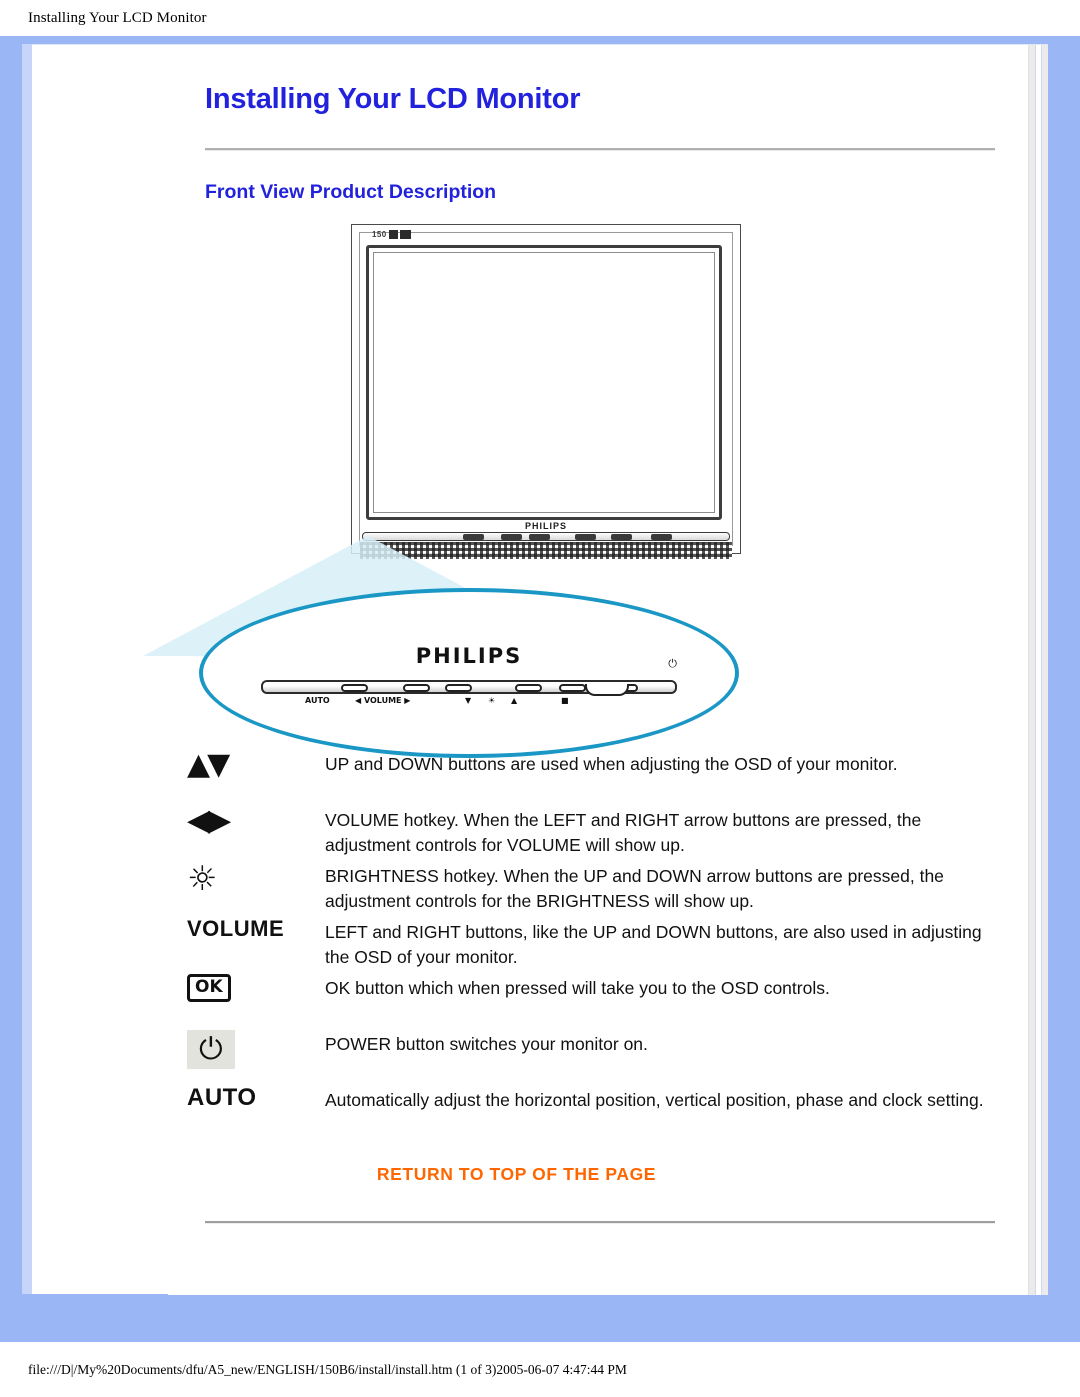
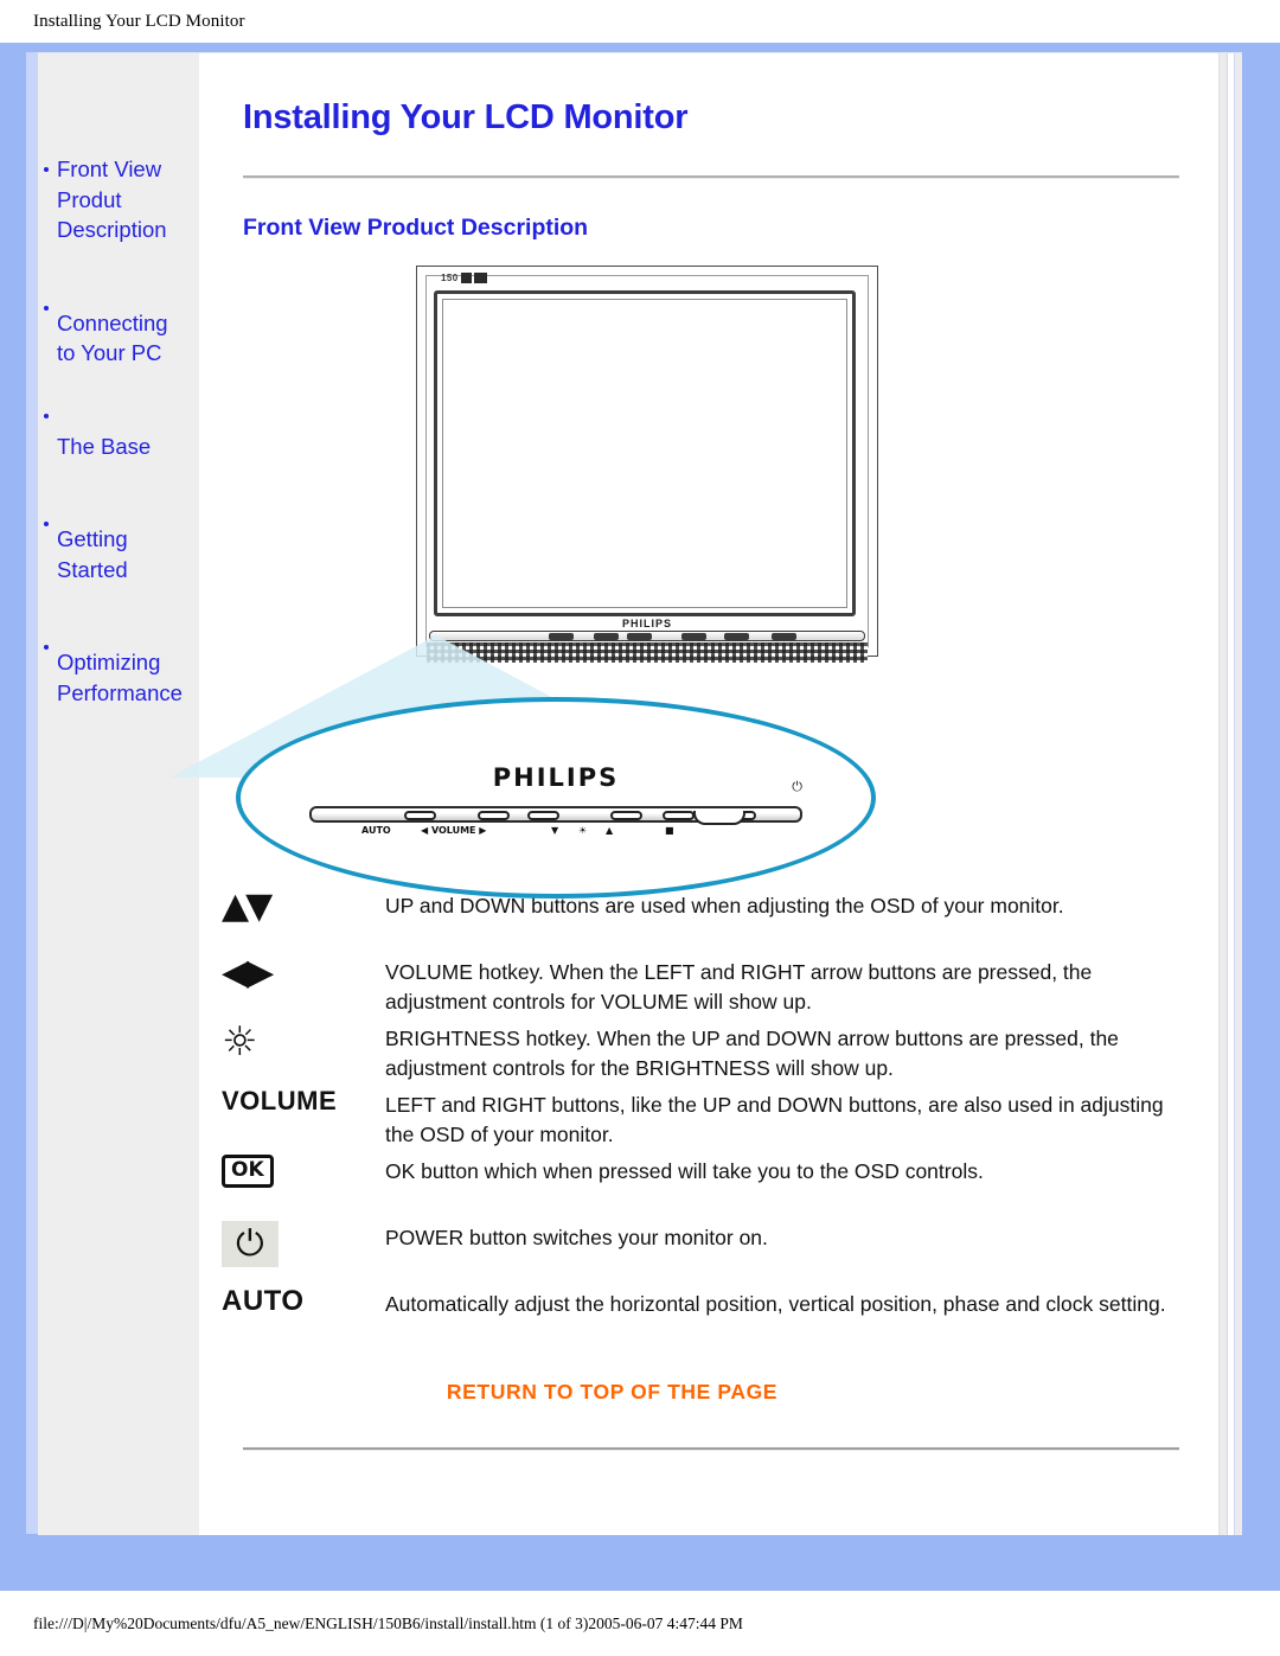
  Installing Your LCD Monitor
+ Front View
+ Produt
+ Description
+ Connecting
+ to Your PC
+ The Base
+ Getting
+ Started
+ Optimizing
+ Performance
  Installing Your LCD Monitor
  Front View Product Description
  150
  PHILIPS
  PHILIPS
  ⏻
  AUTO
  ◀ VOLUME ▶
  ▼
  ☀
  ▲
  ■
  ▲▼	UP and DOWN buttons are used when adjusting the OSD of your monitor.
  ◀▶	VOLUME hotkey. When the LEFT and RIGHT arrow buttons are pressed, the adjustment controls for VOLUME will show up.
  ☼	BRIGHTNESS hotkey. When the UP and DOWN arrow buttons are pressed, the adjustment controls for the BRIGHTNESS will show up.
  VOLUME	LEFT and RIGHT buttons, like the UP and DOWN buttons, are also used in adjusting the OSD of your monitor.
  OK	OK button which when pressed will take you to the OSD controls.
  ⏻	POWER button switches your monitor on.
  AUTO	Automatically adjust the horizontal position, vertical position, phase and clock setting.
  RETURN TO TOP OF THE PAGE
  file:///D|/My%20Documents/dfu/A5_new/ENGLISH/150B6/install/install.htm (1 of 3)2005-06-07 4:47:44 PM
